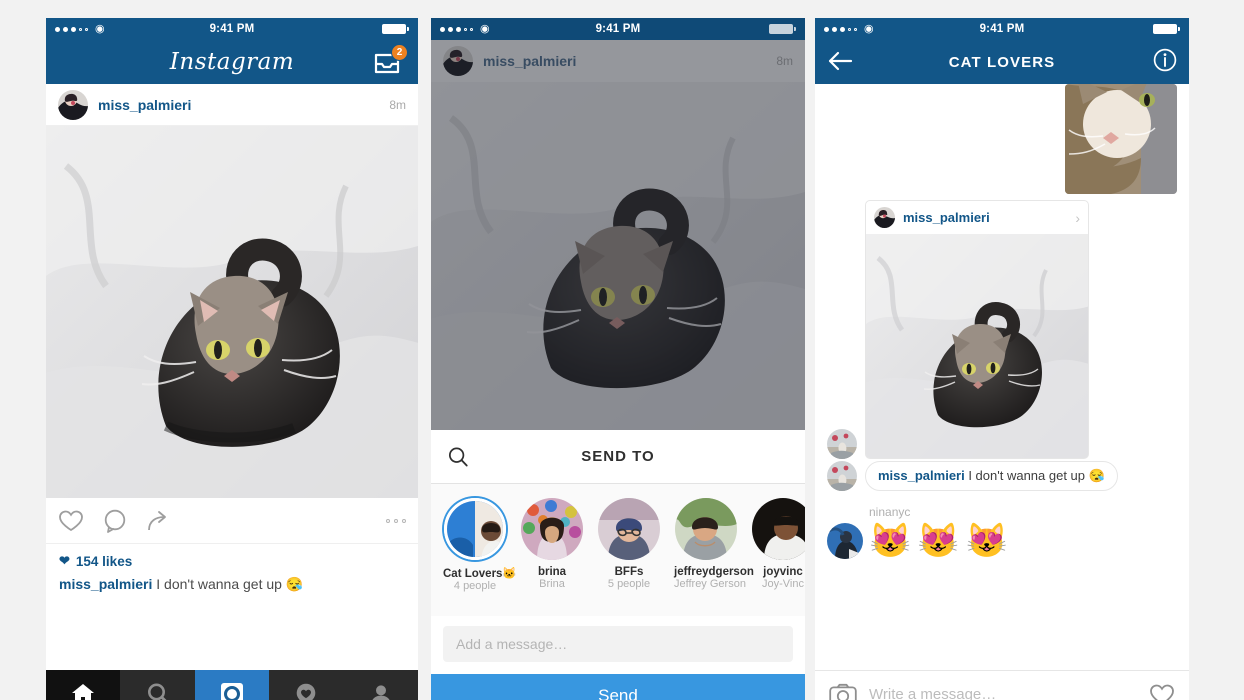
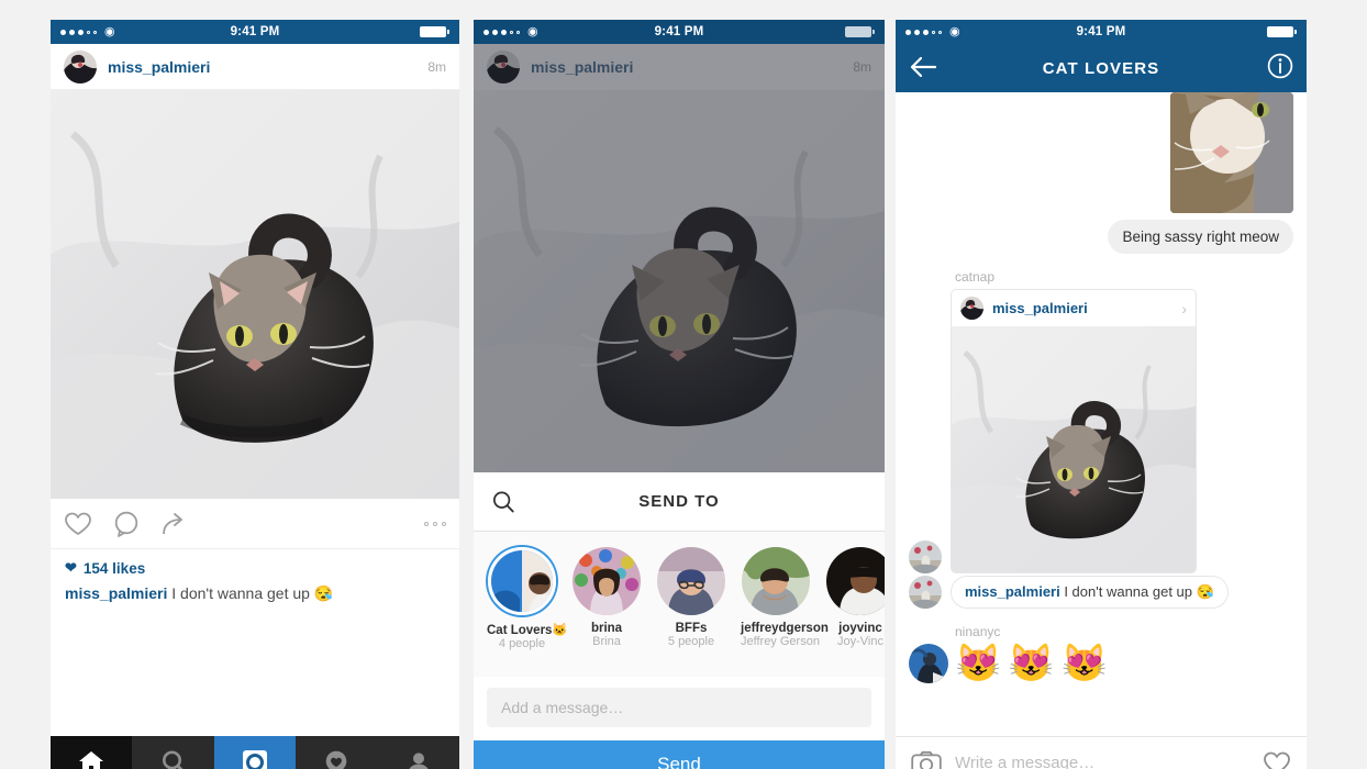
  ◉
  9:41 PM
- Instagram
- 2
  miss_palmieri
  8m
  ❤
  154 likes
  miss_palmieri I don't wanna get up 😪
  ◉
  9:41 PM
  miss_palmieri
  8m
  SEND TO
  Cat Lovers🐱
  4 people
  brina
  Brina
  BFFs
  5 people
  jeffreydgerso
  Jeffrey Gerson
  joyvinc
  Joy-Vinc
  Add a message…
  Send
  ◉
  9:41 PM
  CAT LOVERS
+ Being sassy right meow
+ catnap
  miss_palmieri
  ›
  miss_palmieri I don't wanna get up 😪
  ninanyc
  😻
  😻
  😻
  Write a message…
